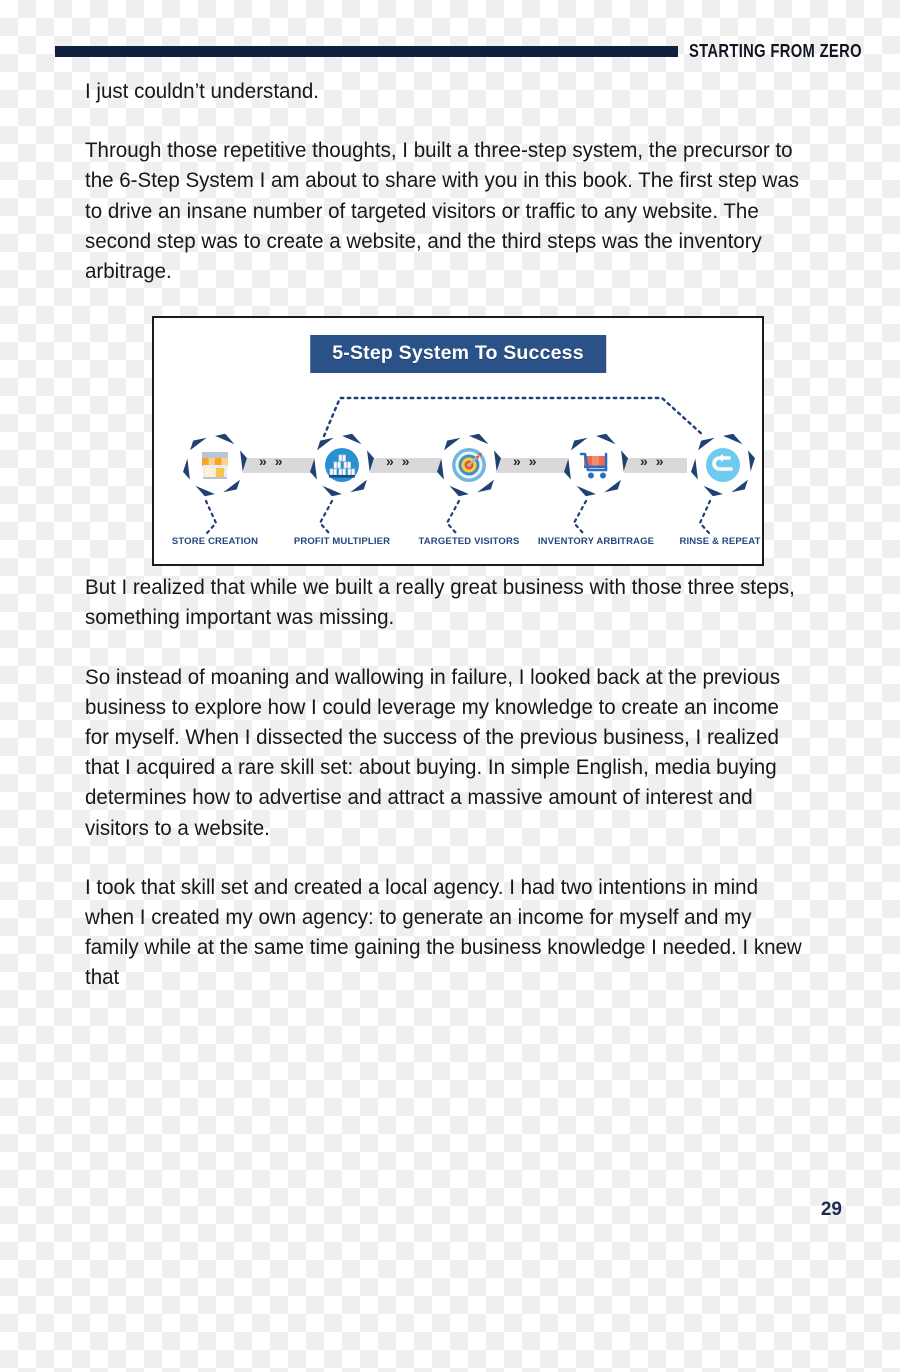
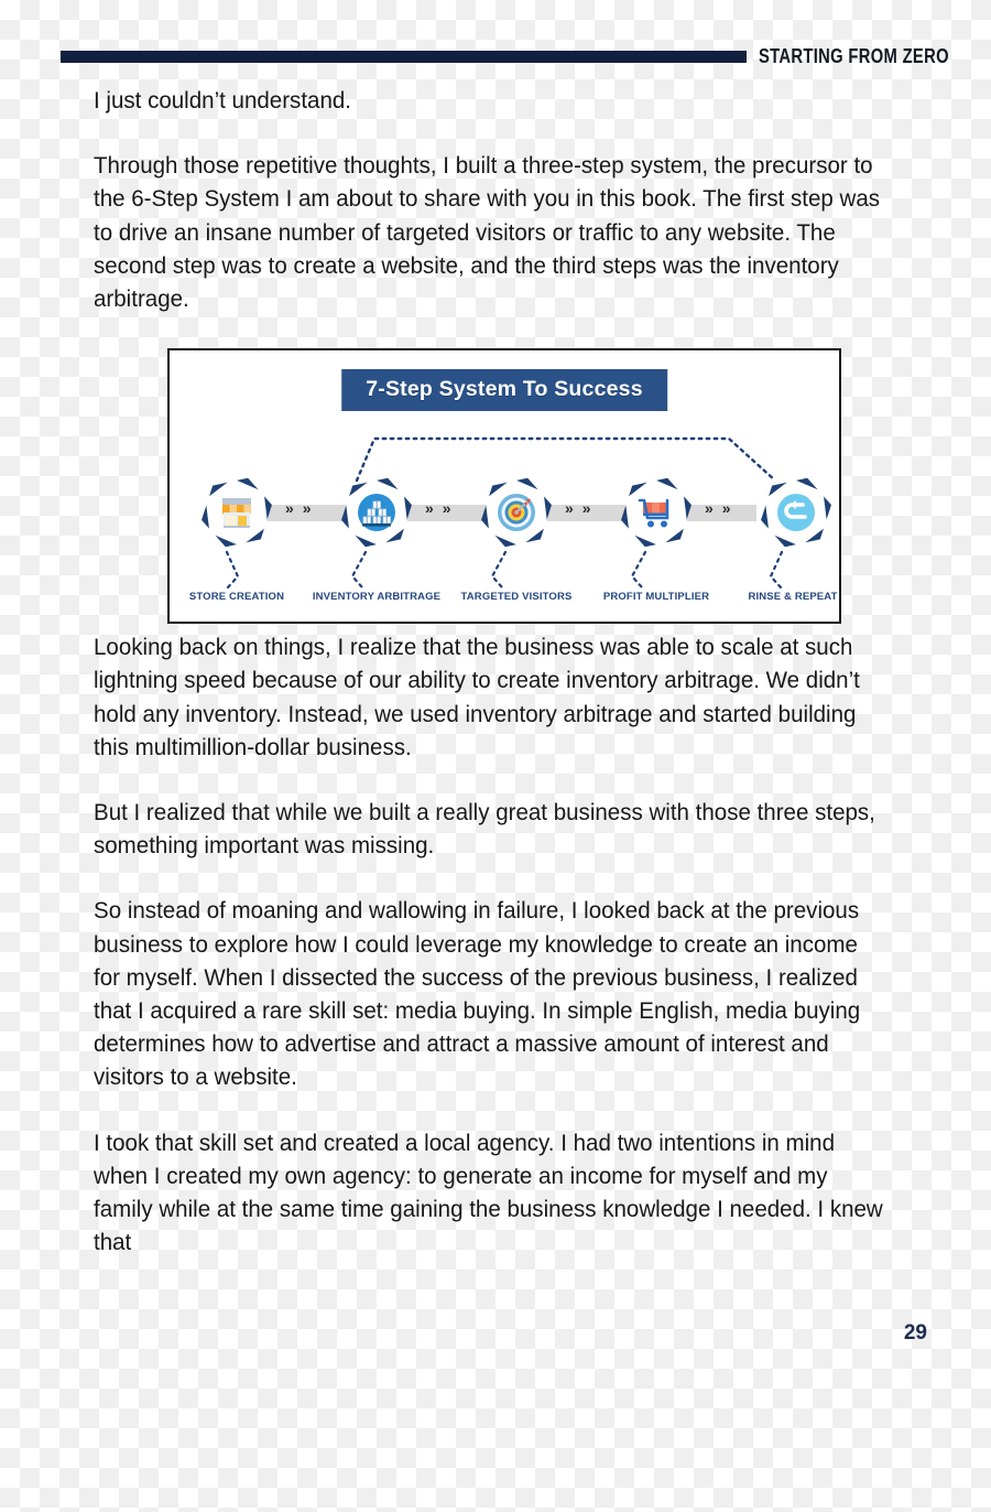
  STARTING FROM ZERO
  I just couldn’t understand.
  Through those repetitive thoughts, I built a three-step system, the precursor to the 6-Step System I am about to share with you in this book. The first step was to drive an insane number of targeted visitors or traffic to any website. The second step was to create a website, and the third steps was the inventory arbitrage.
+ Looking back on things, I realize that the business was able to scale at such lightning speed because of our ability to create inventory arbitrage. We didn’t hold any inventory. Instead, we used inventory arbitrage and started building this multimillion-dollar business.
  But I realized that while we built a really great business with those three steps, something important was missing.
- So instead of moaning and wallowing in failure, I looked back at the previous business to explore how I could leverage my knowledge to create an income for myself. When I dissected the success of the previous business, I realized that I acquired a rare skill set: about buying. In simple English, media buying determines how to advertise and attract a massive amount of interest and visitors to a website.
+ So instead of moaning and wallowing in failure, I looked back at the previous business to explore how I could leverage my knowledge to create an income for myself. When I dissected the success of the previous business, I realized that I acquired a rare skill set: media buying. In simple English, media buying determines how to advertise and attract a massive amount of interest and visitors to a website.
  I took that skill set and created a local agency. I had two intentions in mind when I created my own agency: to generate an income for myself and my family while at the same time gaining the business knowledge I needed. I knew that
- 5-Step System To Success
+ 7-Step System To Success
  »
  »
  »
  »
  »
  »
  »
  »
  STORE CREATION
- PROFIT MULTIPLIER
+ INVENTORY ARBITRAGE
  TARGETED VISITORS
- INVENTORY ARBITRAGE
+ PROFIT MULTIPLIER
  RINSE & REPEAT
  29
